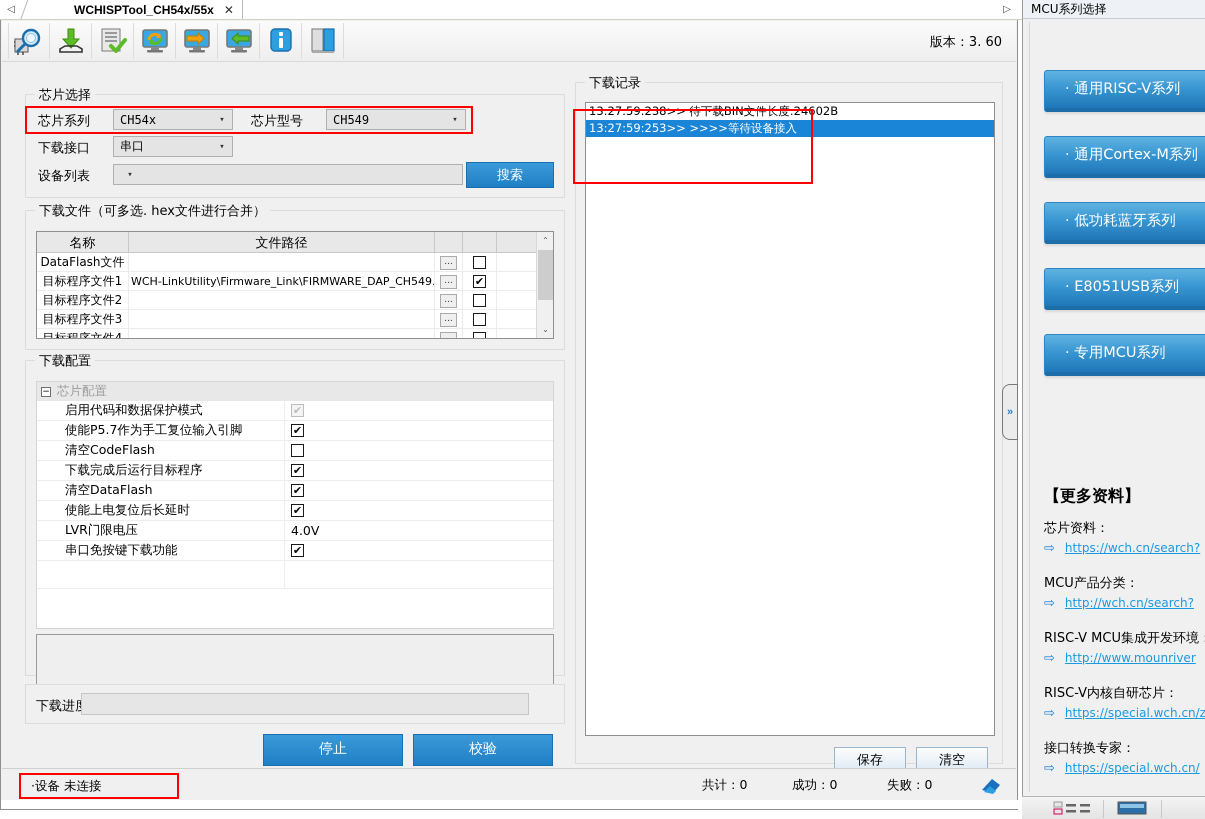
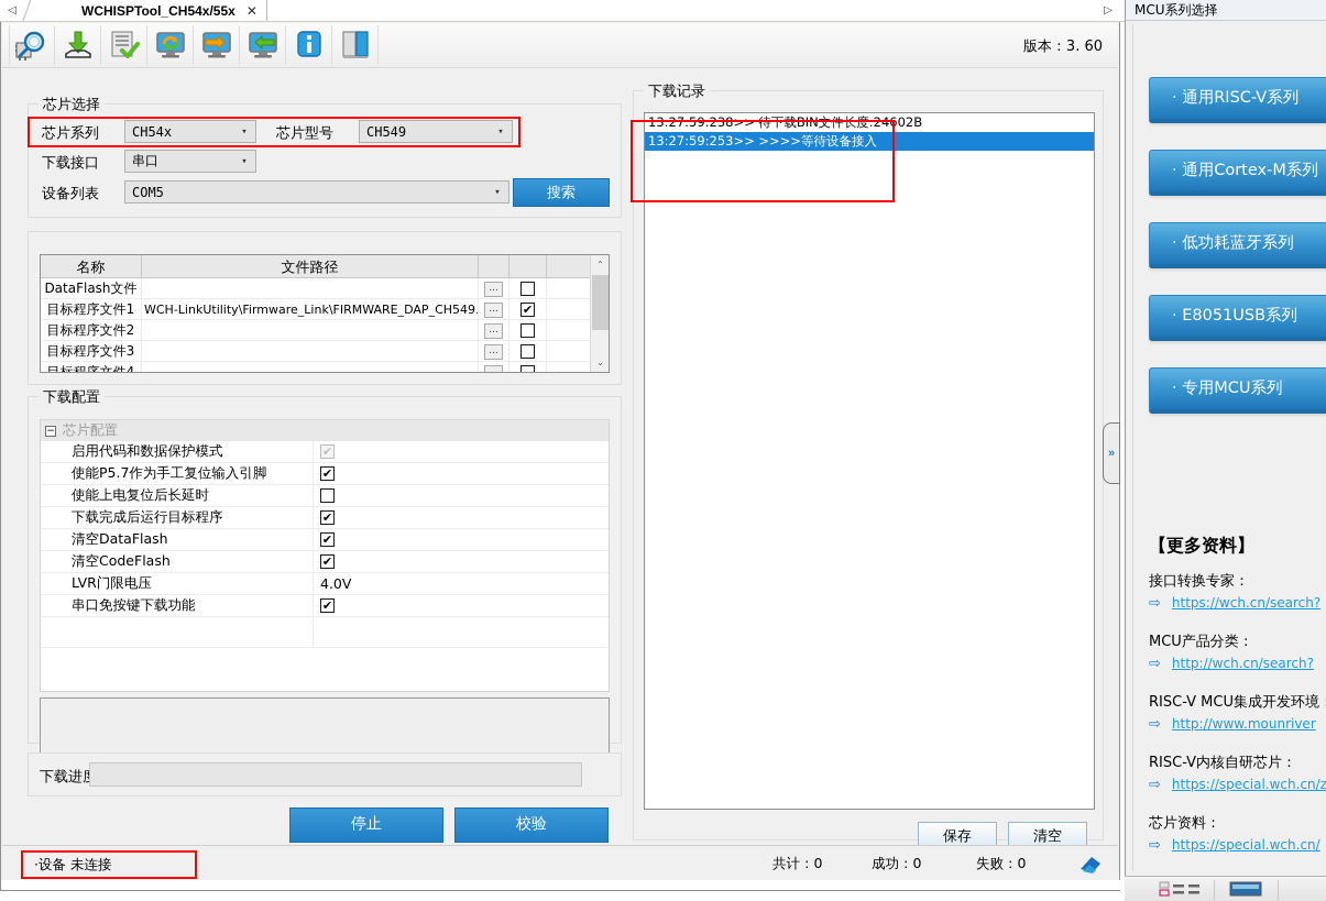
  ◁
  WCHISPTool_CH54x/55x
  ✕
  ▷
  版本：3. 60
  芯片选择
  芯片系列
  CH54x
  ▾
  芯片型号
  CH549
  ▾
  下载接口
  串口
  ▾
  设备列表
+ COM5
  ▾
  搜索
- 下载文件（可多选. hex文件进行合并）
  名称
  文件路径
  DataFlash文件
  ...
  目标程序文件1
  WCH-LinkUtility\Firmware_Link\FIRMWARE_DAP_CH549.
  ...
  ✔
  目标程序文件2
  ...
  目标程序文件3
  ...
  ⌃
  ⌄
  下载配置
  −
  芯片配置
  启用代码和数据保护模式
  ✔
  使能P5.7作为手工复位输入引脚
  ✔
- 清空CodeFlash
+ 使能上电复位后长延时
  下载完成后运行目标程序
  ✔
  清空DataFlash
  ✔
- 使能上电复位后长延时
+ 清空CodeFlash
  ✔
  LVR门限电压
  4.0V
  串口免按键下载功能
  ✔
  下载进
  停止
  校验
  下载记录
  13:27:59:238>> 待下载BIN文件长度:24602B
  13:27:59:253>> >>>>等待设备接入
  保存
  清空
  »
  ·设备 未连接
  共计：0
  成功：0
  失败：0
  MCU系列选择
  · 通用RISC-V系列
  · 通用Cortex-M系列
  · 低功耗蓝牙系列
  · E8051USB系列
  · 专用MCU系列
  【更多资料】
- 芯片资料：
+ 接口转换专家：
  ⇨
  https://wch.cn/search?
  MCU产品分类：
  ⇨
  http://wch.cn/search?
  RISC-V MCU集成开发环境
  ⇨
  http://www.mounriver
  RISC-V内核自研芯片：
  ⇨
  https://special.wch.cn/z
- 接口转换专家：
+ 芯片资料：
  ⇨
  https://special.wch.cn/
